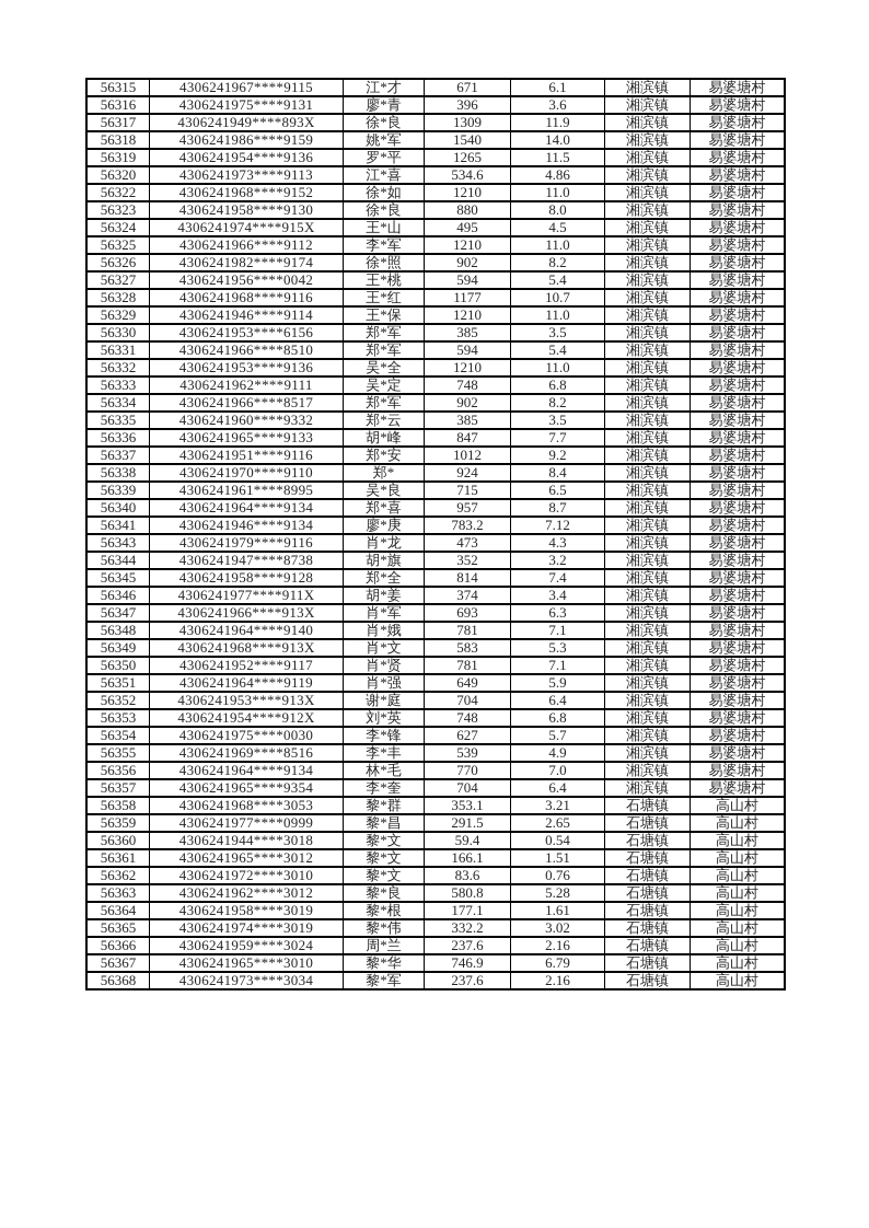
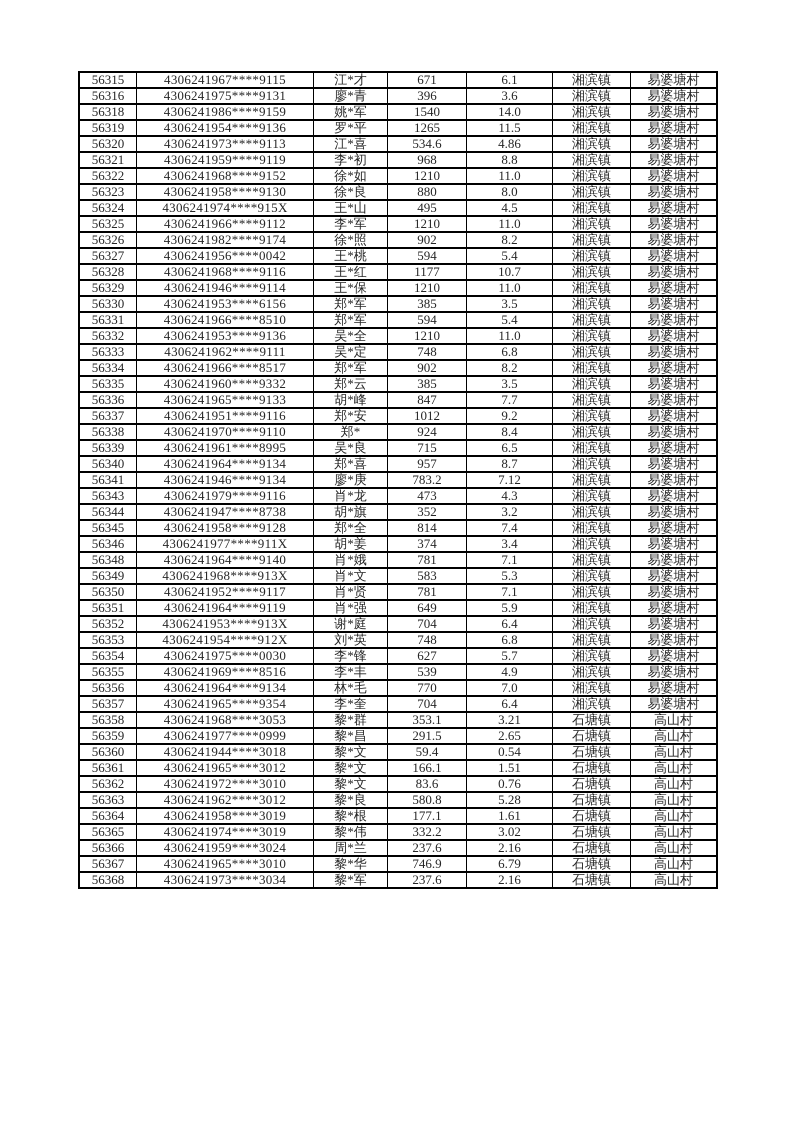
  56315	4306241967****9115	江*才	671	6.1	湘滨镇	易婆塘村
  56316	4306241975****9131	廖*青	396	3.6	湘滨镇	易婆塘村
- 56317	4306241949****893X	徐*良	1309	11.9	湘滨镇	易婆塘村
  56318	4306241986****9159	姚*军	1540	14.0	湘滨镇	易婆塘村
  56319	4306241954****9136	罗*平	1265	11.5	湘滨镇	易婆塘村
  56320	4306241973****9113	江*喜	534.6	4.86	湘滨镇	易婆塘村
+ 56321	4306241959****9119	李*初	968	8.8	湘滨镇	易婆塘村
  56322	4306241968****9152	徐*如	1210	11.0	湘滨镇	易婆塘村
  56323	4306241958****9130	徐*良	880	8.0	湘滨镇	易婆塘村
  56324	4306241974****915X	王*山	495	4.5	湘滨镇	易婆塘村
  56325	4306241966****9112	李*军	1210	11.0	湘滨镇	易婆塘村
  56326	4306241982****9174	徐*照	902	8.2	湘滨镇	易婆塘村
  56327	4306241956****0042	王*桃	594	5.4	湘滨镇	易婆塘村
  56328	4306241968****9116	王*红	1177	10.7	湘滨镇	易婆塘村
  56329	4306241946****9114	王*保	1210	11.0	湘滨镇	易婆塘村
  56330	4306241953****6156	郑*军	385	3.5	湘滨镇	易婆塘村
  56331	4306241966****8510	郑*军	594	5.4	湘滨镇	易婆塘村
  56332	4306241953****9136	吴*全	1210	11.0	湘滨镇	易婆塘村
  56333	4306241962****9111	吴*定	748	6.8	湘滨镇	易婆塘村
  56334	4306241966****8517	郑*军	902	8.2	湘滨镇	易婆塘村
  56335	4306241960****9332	郑*云	385	3.5	湘滨镇	易婆塘村
  56336	4306241965****9133	胡*峰	847	7.7	湘滨镇	易婆塘村
  56337	4306241951****9116	郑*安	1012	9.2	湘滨镇	易婆塘村
  56338	4306241970****9110	郑*	924	8.4	湘滨镇	易婆塘村
  56339	4306241961****8995	吴*良	715	6.5	湘滨镇	易婆塘村
  56340	4306241964****9134	郑*喜	957	8.7	湘滨镇	易婆塘村
  56341	4306241946****9134	廖*庚	783.2	7.12	湘滨镇	易婆塘村
  56343	4306241979****9116	肖*龙	473	4.3	湘滨镇	易婆塘村
  56344	4306241947****8738	胡*旗	352	3.2	湘滨镇	易婆塘村
  56345	4306241958****9128	郑*全	814	7.4	湘滨镇	易婆塘村
  56346	4306241977****911X	胡*姜	374	3.4	湘滨镇	易婆塘村
- 56347	4306241966****913X	肖*军	693	6.3	湘滨镇	易婆塘村
  56348	4306241964****9140	肖*娥	781	7.1	湘滨镇	易婆塘村
  56349	4306241968****913X	肖*文	583	5.3	湘滨镇	易婆塘村
  56350	4306241952****9117	肖*贤	781	7.1	湘滨镇	易婆塘村
  56351	4306241964****9119	肖*强	649	5.9	湘滨镇	易婆塘村
  56352	4306241953****913X	谢*庭	704	6.4	湘滨镇	易婆塘村
  56353	4306241954****912X	刘*英	748	6.8	湘滨镇	易婆塘村
  56354	4306241975****0030	李*锋	627	5.7	湘滨镇	易婆塘村
  56355	4306241969****8516	李*丰	539	4.9	湘滨镇	易婆塘村
  56356	4306241964****9134	林*毛	770	7.0	湘滨镇	易婆塘村
  56357	4306241965****9354	李*奎	704	6.4	湘滨镇	易婆塘村
  56358	4306241968****3053	黎*群	353.1	3.21	石塘镇	高山村
  56359	4306241977****0999	黎*昌	291.5	2.65	石塘镇	高山村
  56360	4306241944****3018	黎*文	59.4	0.54	石塘镇	高山村
  56361	4306241965****3012	黎*文	166.1	1.51	石塘镇	高山村
  56362	4306241972****3010	黎*文	83.6	0.76	石塘镇	高山村
  56363	4306241962****3012	黎*良	580.8	5.28	石塘镇	高山村
  56364	4306241958****3019	黎*根	177.1	1.61	石塘镇	高山村
  56365	4306241974****3019	黎*伟	332.2	3.02	石塘镇	高山村
  56366	4306241959****3024	周*兰	237.6	2.16	石塘镇	高山村
  56367	4306241965****3010	黎*华	746.9	6.79	石塘镇	高山村
  56368	4306241973****3034	黎*军	237.6	2.16	石塘镇	高山村
